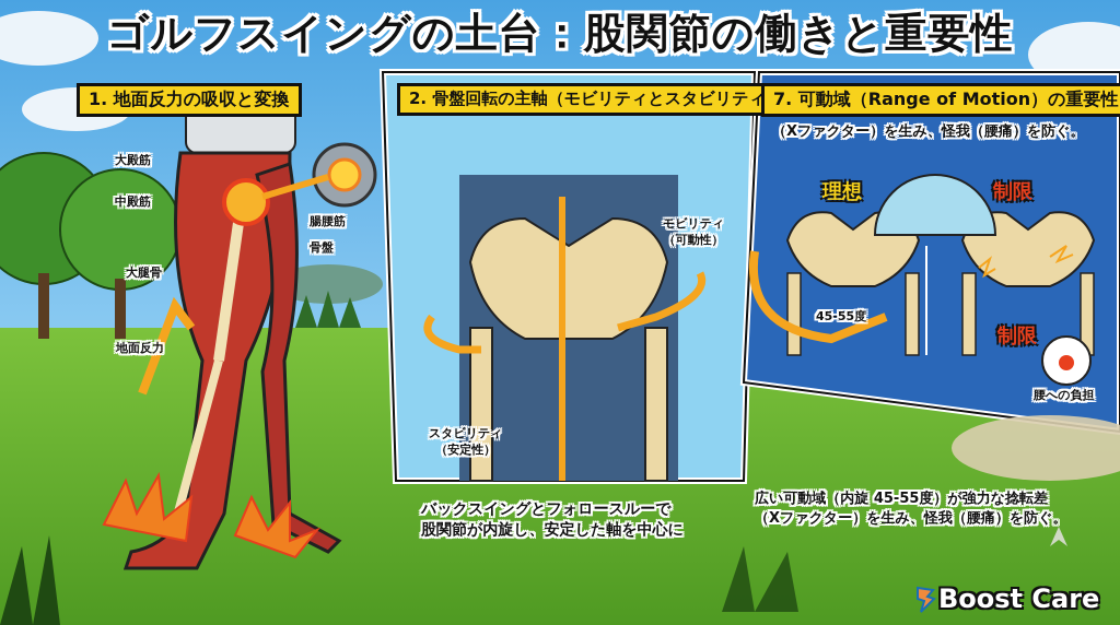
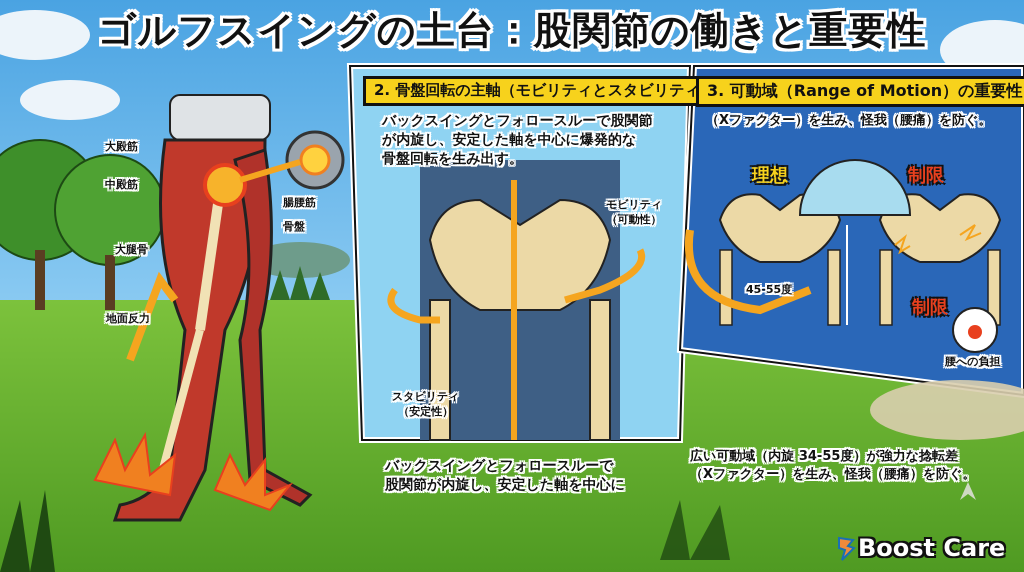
  ゴルフスイングの土台：股関節の働きと重要性
- 1. 地面反力の吸収と変換
  大殿筋
  中殿筋
  腸腰筋
  骨盤
  大腿骨
  地面反力
  2. 骨盤回転の主軸（モビリティとスタビリティ
+ バックスイングとフォロースルーで股関節
+ が内旋し、安定した軸を中心に爆発的な
+ 骨盤回転を生み出す。
  モビリティ
  （可動性）
  スタビリティ
  （安定性）
  バックスイングとフォロースルーで
  股関節が内旋し、安定した軸を中心に
- 7. 可動域（Range of Motion）の重要性
+ 3. 可動域（Range of Motion）の重要性
  （Xファクター）を生み、怪我（腰痛）を防ぐ。
  理想
  制限
  制限
  45-55度
  腰への負担
- 広い可動域（内旋 45-55度）が強力な捻転差
+ 広い可動域（内旋 34-55度）が強力な捻転差
  （Xファクター）を生み、怪我（腰痛）を防ぐ。
  Boost Care
